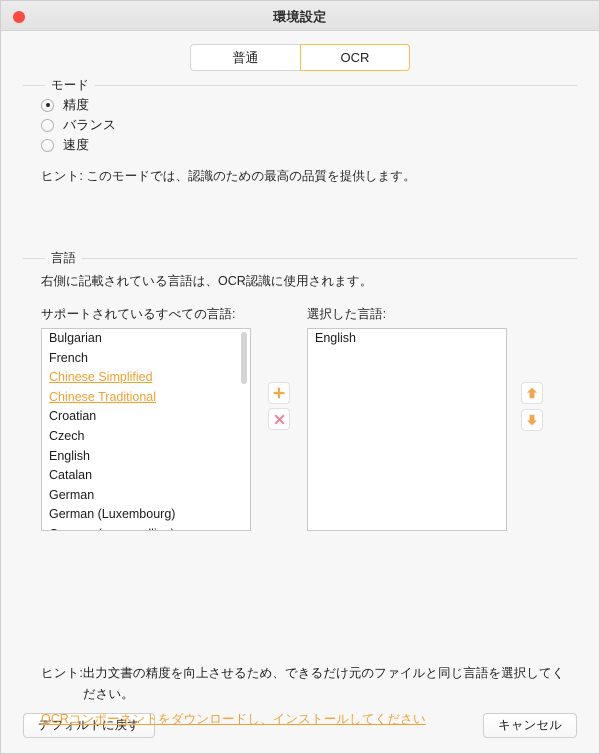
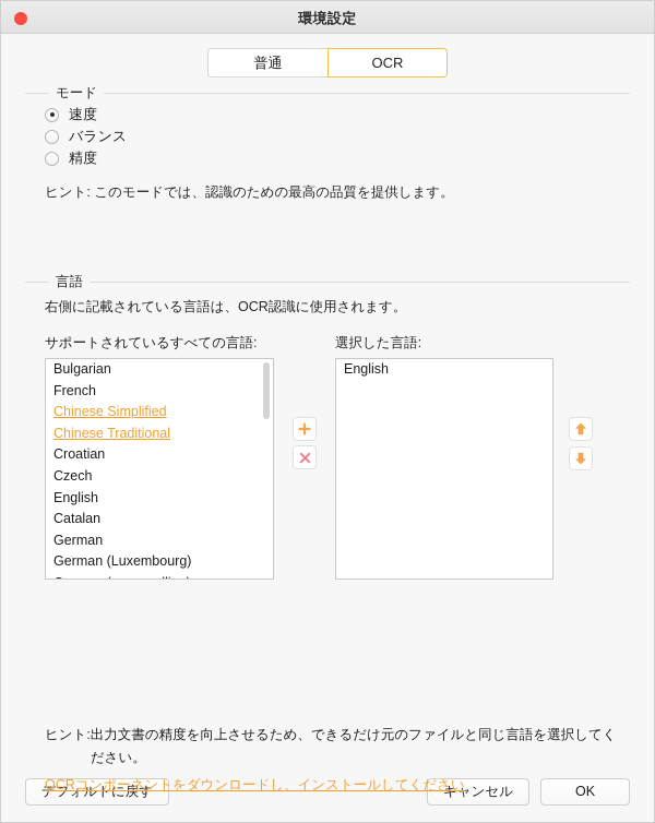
  環境設定
  普通
  OCR
  モード
- 精度
+ 速度
  バランス
- 速度
+ 精度
  ヒント: このモードでは、認識のための最高の品質を提供します。
  言語
  右側に記載されている言語は、OCR認識に使用されます。
  サポートされているすべての言語:
  Bulgarian
  French
  Chinese Simplified
  Chinese Traditional
  Croatian
  Czech
  English
  Catalan
  German
  German (Luxembourg)
  選択した言語:
  English
  ヒント:
  出力文書の精度を向上させるため、できるだけ元のファイルと同じ言語を選択してください。
  OCRコンポーネントをダウンロードし、インストールしてください
  デフォルトに戻す
  キャンセル
+ OK
